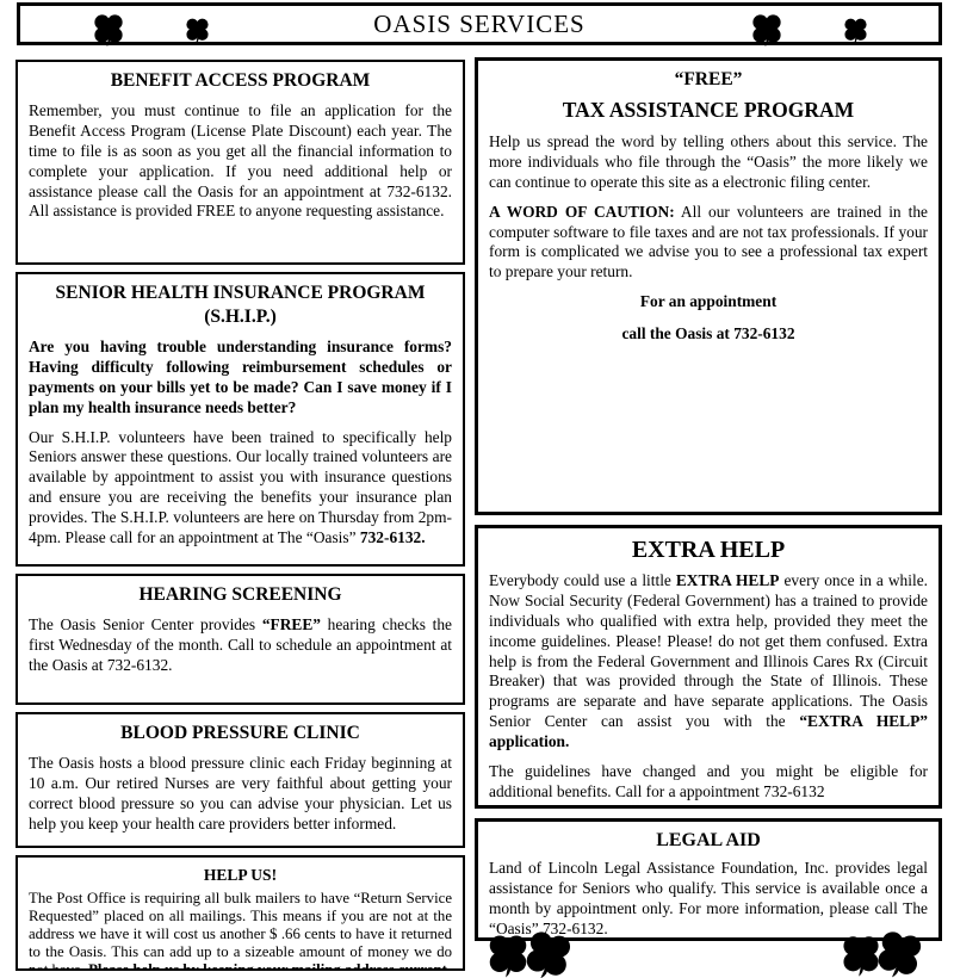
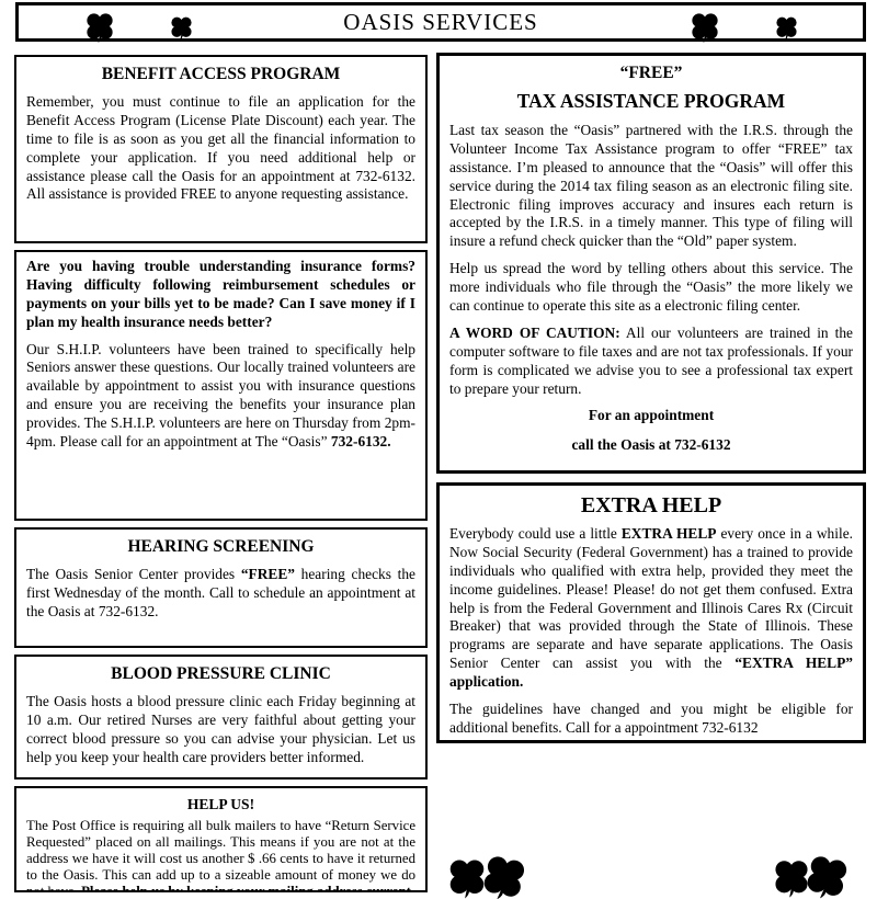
  OASIS SERVICES
  BENEFIT ACCESS PROGRAM
  Remember, you must continue to file an application for the Benefit Access Program (License Plate Discount) each year. The time to file is as soon as you get all the financial information to complete your application. If you need additional help or assistance please call the Oasis for an appointment at 732-6132. All assistance is provided FREE to anyone requesting assistance.
- SENIOR HEALTH INSURANCE PROGRAM
- (S.H.I.P.)
  Are you having trouble understanding insurance forms? Having difficulty following reimbursement schedules or payments on your bills yet to be made? Can I save money if I plan my health insurance needs better?
  Our S.H.I.P. volunteers have been trained to specifically help Seniors answer these questions. Our locally trained volunteers are available by appointment to assist you with insurance questions and ensure you are receiving the benefits your insurance plan provides. The S.H.I.P. volunteers are here on Thursday from 2pm-4pm. Please call for an appointment at The “Oasis” 732-6132.
  HEARING SCREENING
  The Oasis Senior Center provides “FREE” hearing checks the first Wednesday of the month. Call to schedule an appointment at the Oasis at 732-6132.
  BLOOD PRESSURE CLINIC
  The Oasis hosts a blood pressure clinic each Friday beginning at 10 a.m. Our retired Nurses are very faithful about getting your correct blood pressure so you can advise your physician. Let us help you keep your health care providers better informed.
  HELP US!
  The Post Office is requiring all bulk mailers to have “Return Service Requested” placed on all mailings. This means if you are not at the address we have it will cost us another $ .66 cents to have it returned to the Oasis. This can add up to a sizeable amount of money we do
  “FREE”
  TAX ASSISTANCE PROGRAM
+ Last tax season the “Oasis” partnered with the I.R.S. through the Volunteer Income Tax Assistance program to offer “FREE” tax assistance. I’m pleased to announce that the “Oasis” will offer this service during the 2014 tax filing season as an electronic filing site. Electronic filing improves accuracy and insures each return is accepted by the I.R.S. in a timely manner. This type of filing will insure a refund check quicker than the “Old” paper system.
  Help us spread the word by telling others about this service. The more individuals who file through the “Oasis” the more likely we can continue to operate this site as a electronic filing center.
  A WORD OF CAUTION: All our volunteers are trained in the computer software to file taxes and are not tax professionals. If your form is complicated we advise you to see a professional tax expert to prepare your return.
  For an appointment
  call the Oasis at 732-6132
  EXTRA HELP
  Everybody could use a little EXTRA HELP every once in a while. Now Social Security (Federal Government) has a trained to provide individuals who qualified with extra help, provided they meet the income guidelines. Please! Please! do not get them confused. Extra help is from the Federal Government and Illinois Cares Rx (Circuit Breaker) that was provided through the State of Illinois. These programs are separate and have separate applications. The Oasis Senior Center can assist you with the “EXTRA HELP” application.
  The guidelines have changed and you might be eligible for additional benefits. Call for a appointment 732-6132
- LEGAL AID
- Land of Lincoln Legal Assistance Foundation, Inc. provides legal assistance for Seniors who qualify. This service is available once a month by appointment only. For more information, please call The “Oasis” 732-6132.
